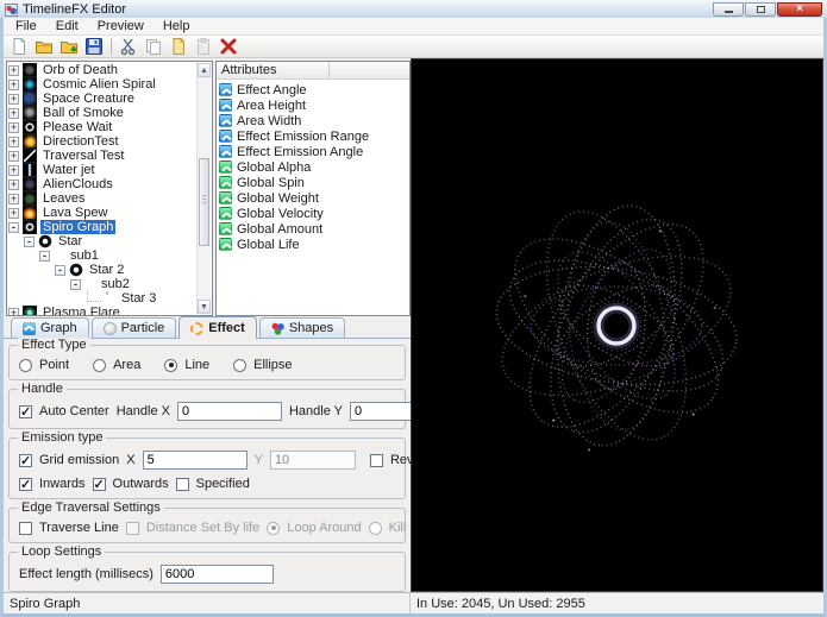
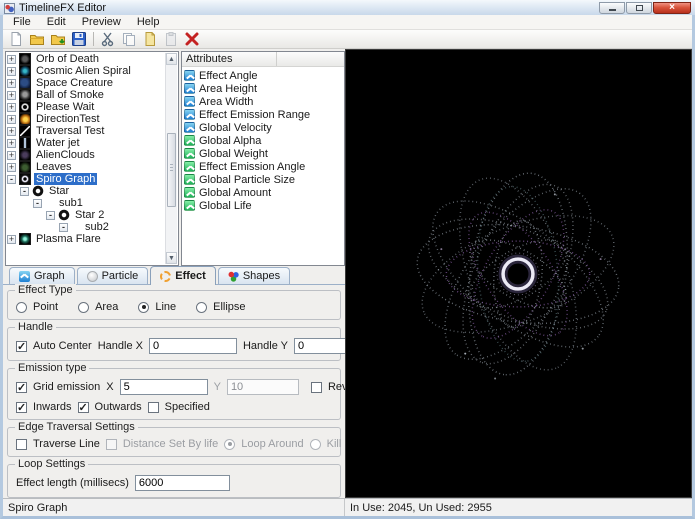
  TimelineFX Editor
  ×
  File
  Edit
  Preview
  Help
  Orb of Death
  Cosmic Alien Spiral
  Space Creature
  Ball of Smoke
  Please Wait
  DirectionTest
  Traversal Test
  Water jet
  AlienClouds
  Leaves
- Lava Spew
  Spiro Graph
  Star
  sub1
  Star 2
  sub2
- Star 3
  Plasma Flare
  Attributes
  Effect Angle
  Area Height
  Area Width
  Effect Emission Range
- Effect Emission Angle
+ Global Velocity
  Global Alpha
- Global Spin
  Global Weight
- Global Velocity
+ Effect Emission Angle
+ Global Particle Size
  Global Amount
  Global Life
  Graph
  Particle
  Effect
  Shapes
  Effect Type
  Point
  Area
  Line
  Ellipse
  Handle
  Auto Center
  Handle X
  0
  Handle Y
  0
  Emission type
  Grid emission
  X
  5
  Y
  10
  Inwards
  Outwards
  Specified
  Edge Traversal Settings
  Traverse Line
  Distance Set By life
  Loop Around
  Kill
  Loop Settings
  Effect length (millisecs)
  6000
  Spiro Graph
  In Use: 2045, Un Used: 2955
